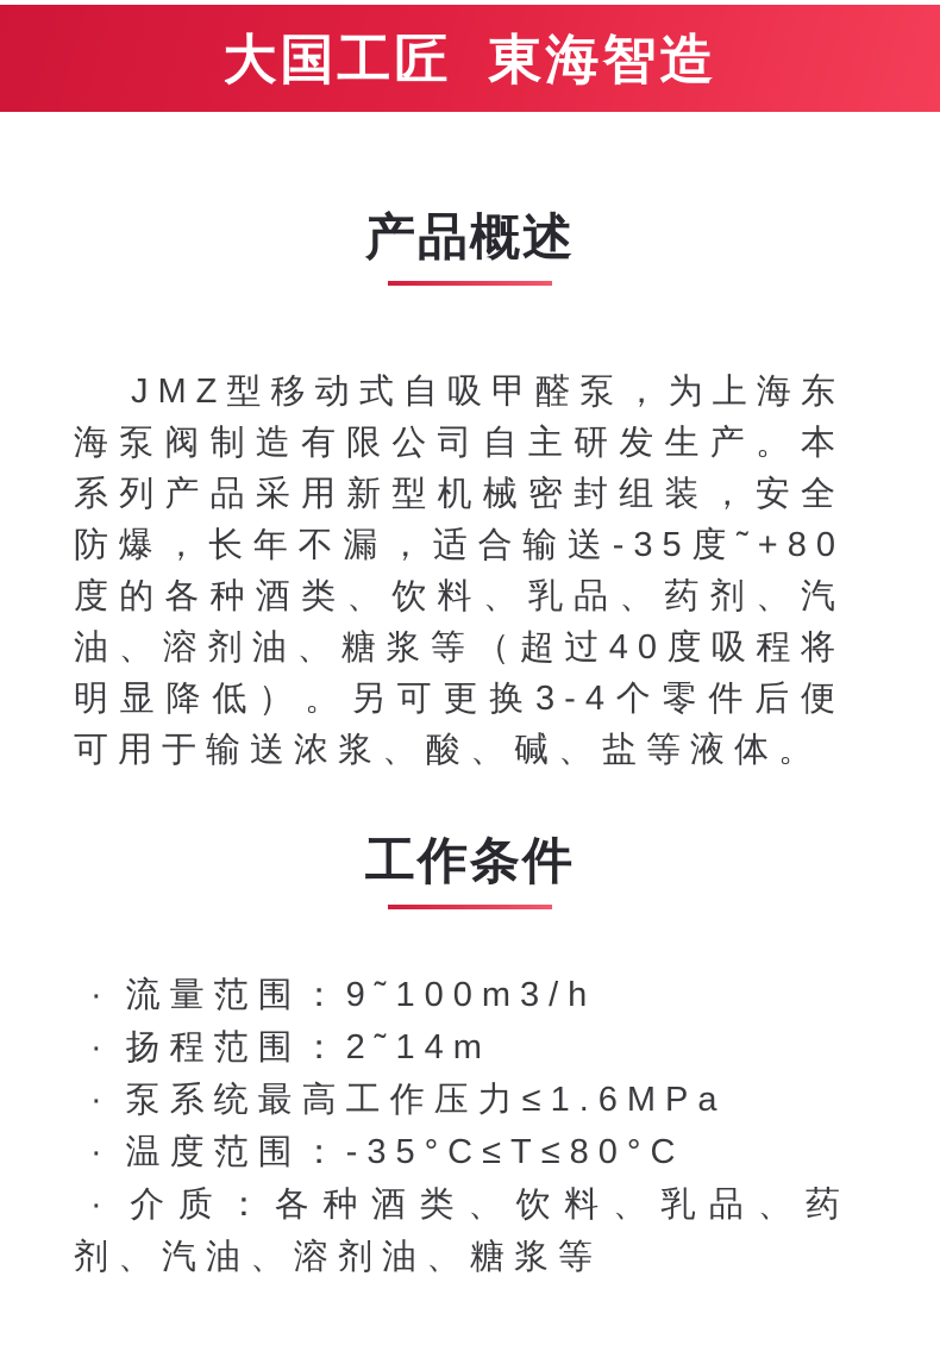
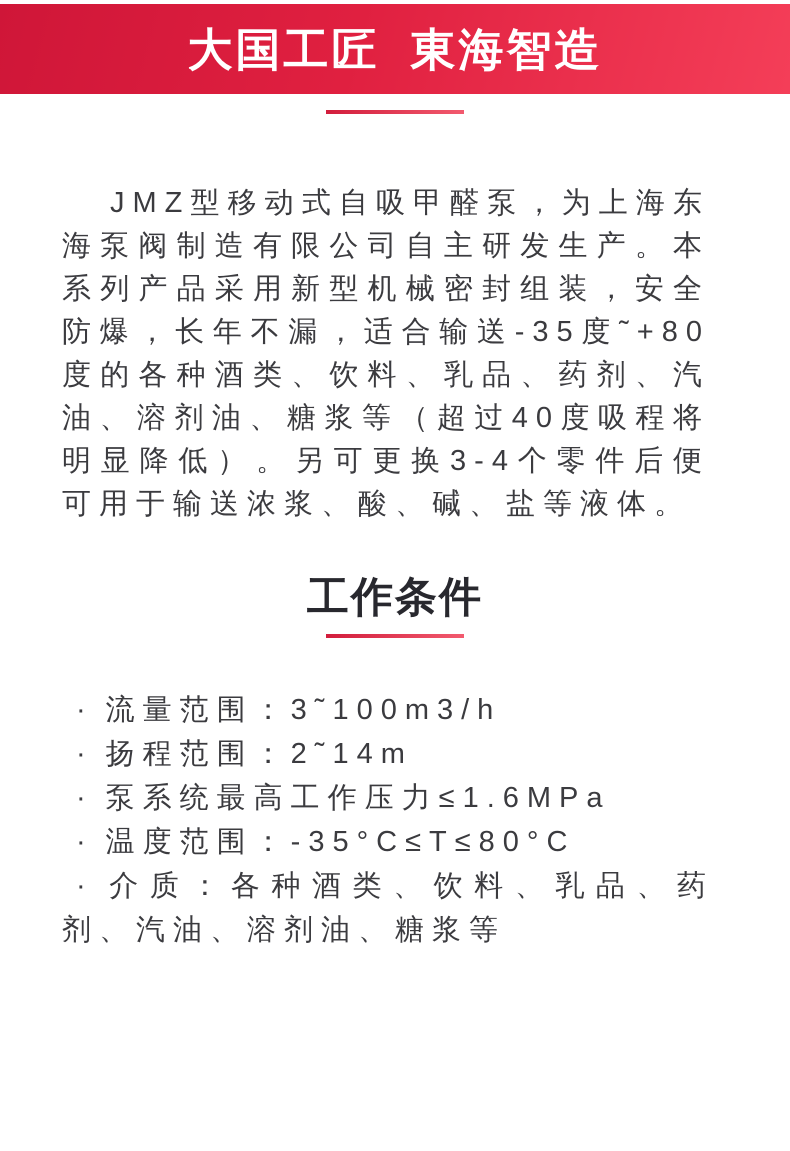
  大国工匠 東海智造
- 产品概述
  JMZ型移动式自吸甲醛泵，为上海东海泵阀制造有限公司自主研发生产。本系列产品采用新型机械密封组装，安全防爆，长年不漏，适合输送-35度˜+80度的各种酒类、饮料、乳品、药剂、汽油、溶剂油、糖浆等（超过40度吸程将明显降低）。另可更换3-4个零件后便可用于输送浓浆、酸、碱、盐等液体。
  工作条件
- · 流量范围：9˜100m3/h
+ · 流量范围：3˜100m3/h
  · 扬程范围：2˜14m
  · 泵系统最高工作压力≤1.6MPa
  · 温度范围：-35°C≤T≤80°C
  · 介质：各种酒类、饮料、乳品、药剂、汽油、溶剂油、糖浆等
